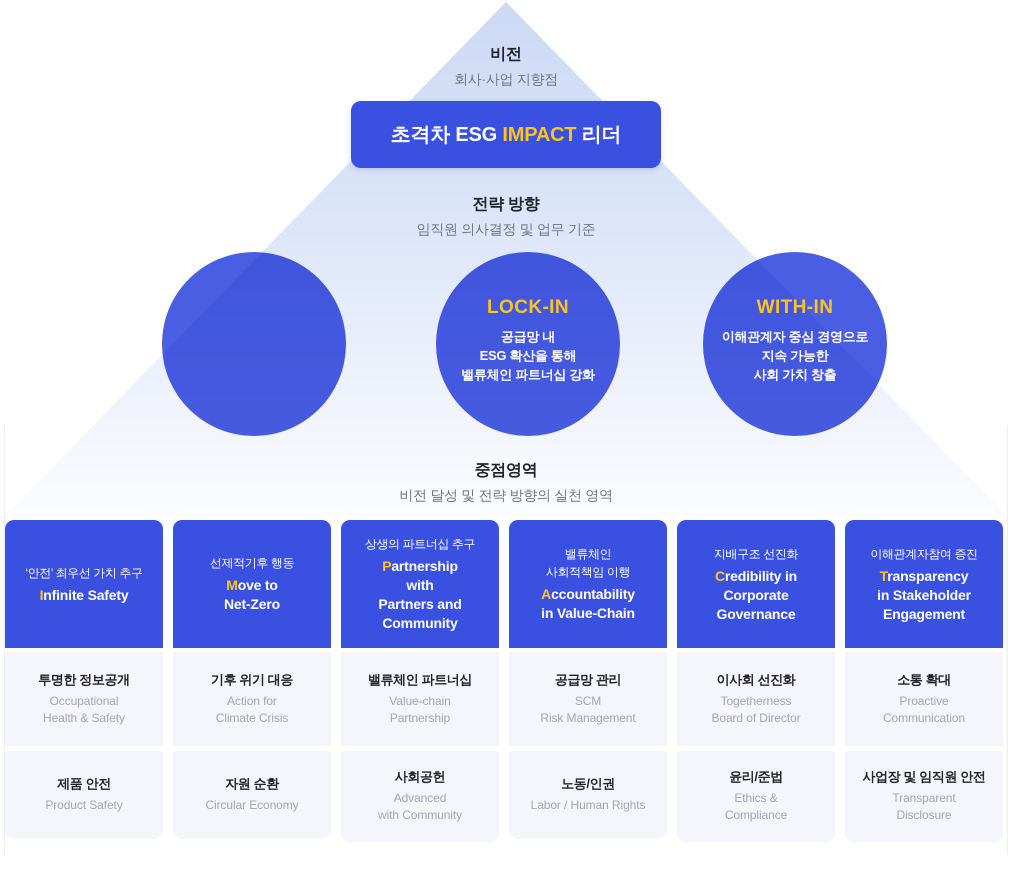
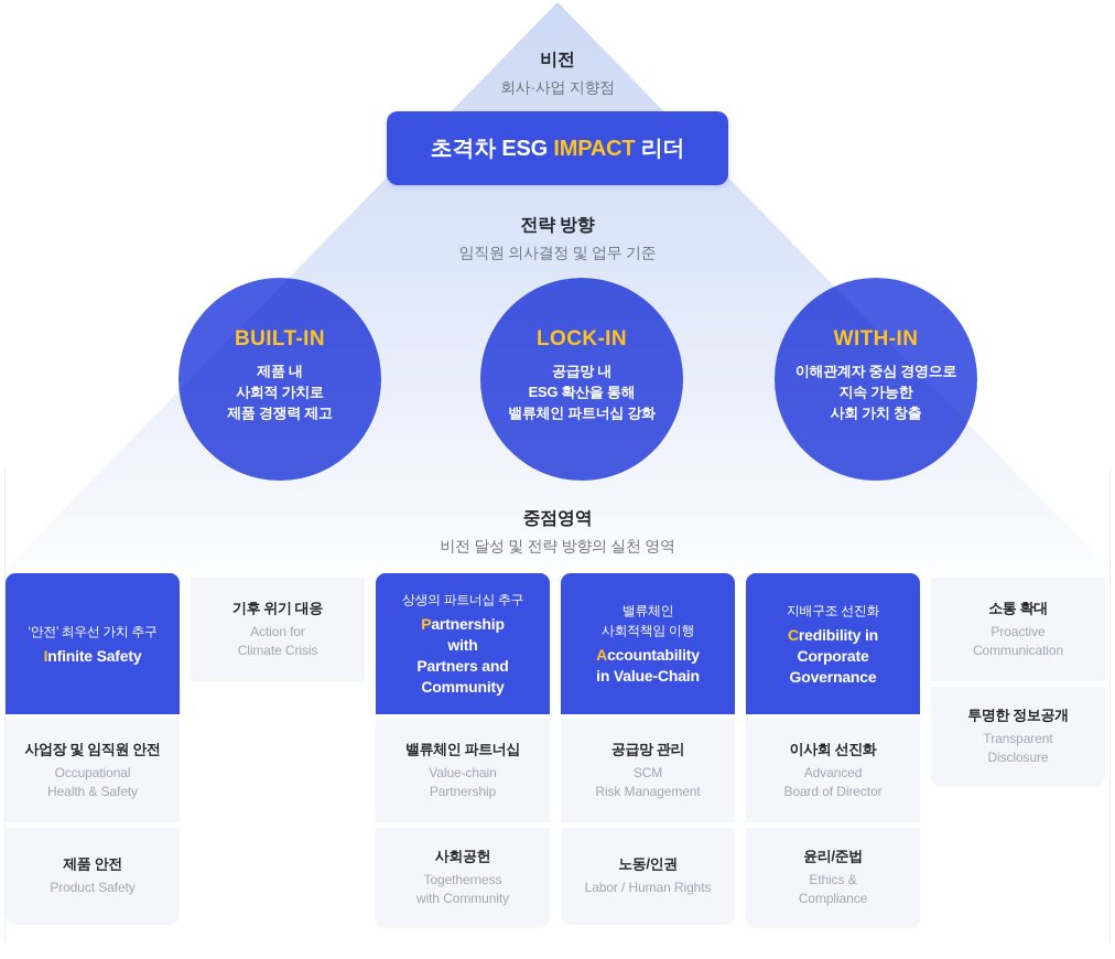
  비전
  회사·사업 지향점
  초격차 ESG IMPACT 리더
  전략 방향
  임직원 의사결정 및 업무 기준
+ BUILT-IN
+ 제품 내
+ 사회적 가치로
+ 제품 경쟁력 제고
  LOCK-IN
  공급망 내
  ESG 확산을 통해
  밸류체인 파트너십 강화
  WITH-IN
  이해관계자 중심 경영으로
  지속 가능한
  사회 가치 창출
  중점영역
  비전 달성 및 전략 방향의 실천 영역
  ‘안전’ 최우선 가치 추구
  Infinite Safety
- 투명한 정보공개
+ 사업장 및 임직원 안전
  Occupational
  Health & Safety
  제품 안전
  Product Safety
- 선제적기후 행동
- Move to
- Net-Zero
  기후 위기 대응
  Action for
  Climate Crisis
- 자원 순환
- Circular Economy
  상생의 파트너십 추구
  Partnership
  with
  Partners and
  Community
  밸류체인 파트너십
  Value-chain
  Partnership
  사회공헌
- Advanced
+ Togetherness
  with Community
  밸류체인
  사회적책임 이행
  Accountability
  in Value-Chain
  공급망 관리
  SCM
  Risk Management
  노동/인권
  Labor / Human Rights
  지배구조 선진화
  Credibility in
  Corporate
  Governance
  이사회 선진화
- Togetherness
+ Advanced
  Board of Director
  윤리/준법
  Ethics &
  Compliance
- 이해관계자참여 증진
- Transparency
- in Stakeholder
- Engagement
  소통 확대
  Proactive
  Communication
- 사업장 및 임직원 안전
+ 투명한 정보공개
  Transparent
  Disclosure
